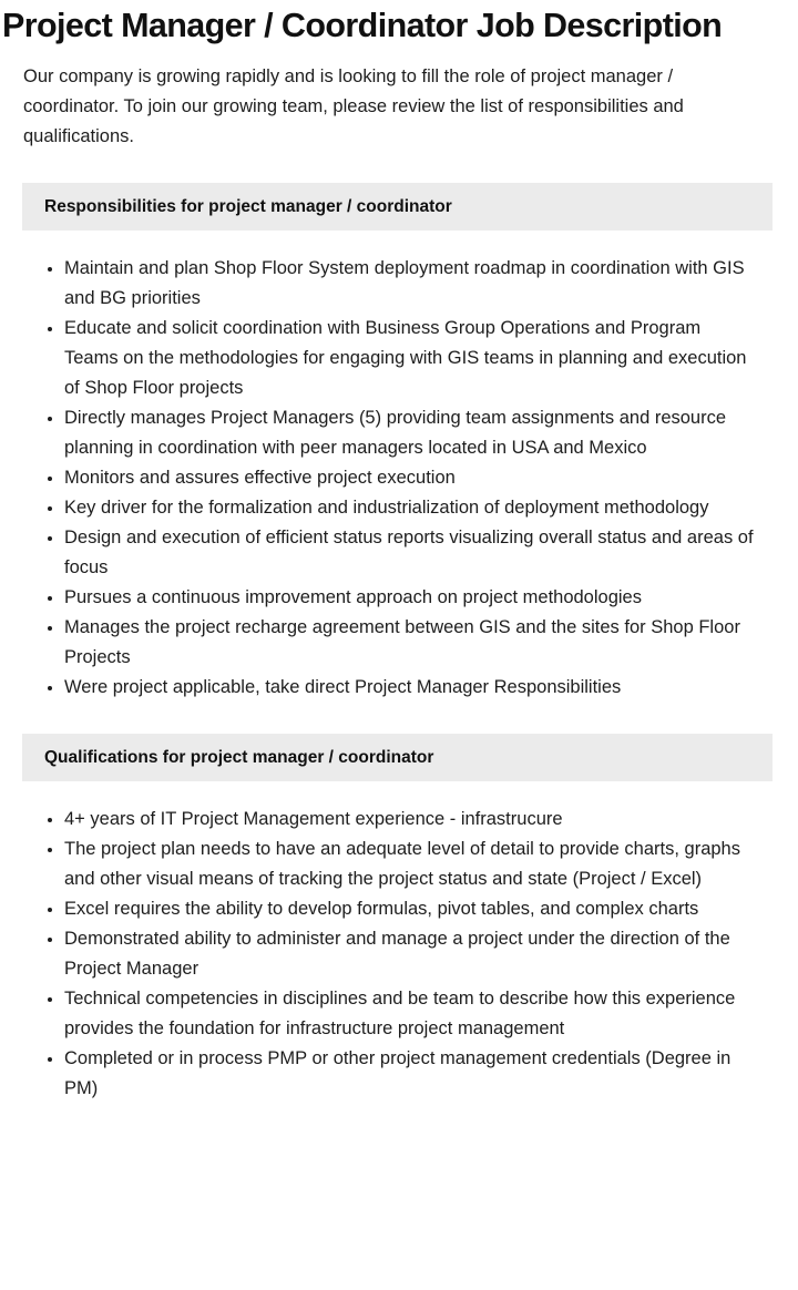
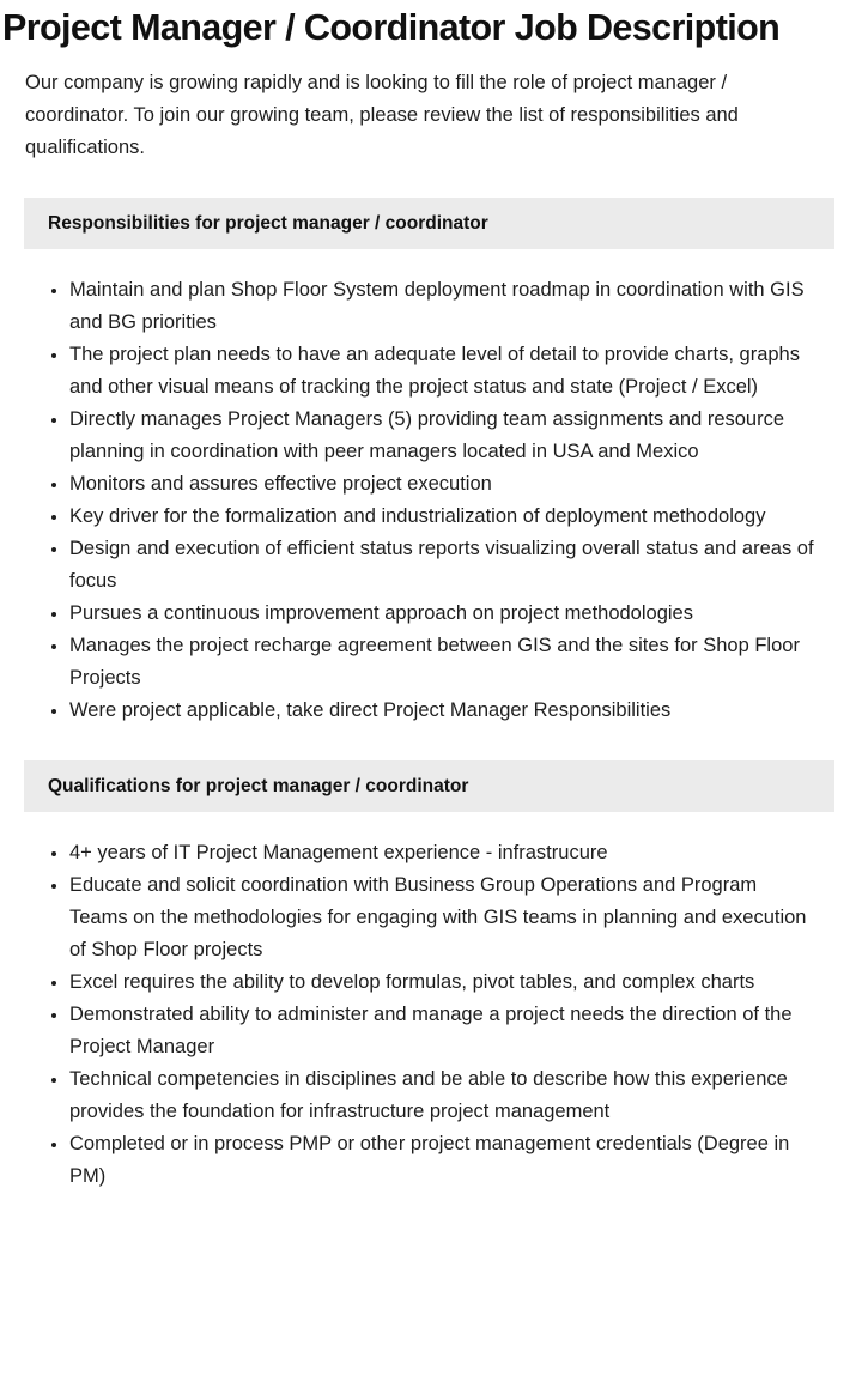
  Project Manager / Coordinator Job Description
  Our company is growing rapidly and is looking to fill the role of project manager / coordinator. To join our growing team, please review the list of responsibilities and qualifications.
  Responsibilities for project manager / coordinator
  Maintain and plan Shop Floor System deployment roadmap in coordination with GIS and BG priorities
- Educate and solicit coordination with Business Group Operations and Program Teams on the methodologies for engaging with GIS teams in planning and execution of Shop Floor projects
+ The project plan needs to have an adequate level of detail to provide charts, graphs and other visual means of tracking the project status and state (Project / Excel)
  Directly manages Project Managers (5) providing team assignments and resource planning in coordination with peer managers located in USA and Mexico
  Monitors and assures effective project execution
  Key driver for the formalization and industrialization of deployment methodology
  Design and execution of efficient status reports visualizing overall status and areas of focus
  Pursues a continuous improvement approach on project methodologies
  Manages the project recharge agreement between GIS and the sites for Shop Floor Projects
  Were project applicable, take direct Project Manager Responsibilities
  Qualifications for project manager / coordinator
  4+ years of IT Project Management experience - infrastrucure
- The project plan needs to have an adequate level of detail to provide charts, graphs and other visual means of tracking the project status and state (Project / Excel)
+ Educate and solicit coordination with Business Group Operations and Program Teams on the methodologies for engaging with GIS teams in planning and execution of Shop Floor projects
  Excel requires the ability to develop formulas, pivot tables, and complex charts
- Demonstrated ability to administer and manage a project under the direction of the Project Manager
+ Demonstrated ability to administer and manage a project needs the direction of the Project Manager
- Technical competencies in disciplines and be team to describe how this experience provides the foundation for infrastructure project management
+ Technical competencies in disciplines and be able to describe how this experience provides the foundation for infrastructure project management
  Completed or in process PMP or other project management credentials (Degree in PM)
